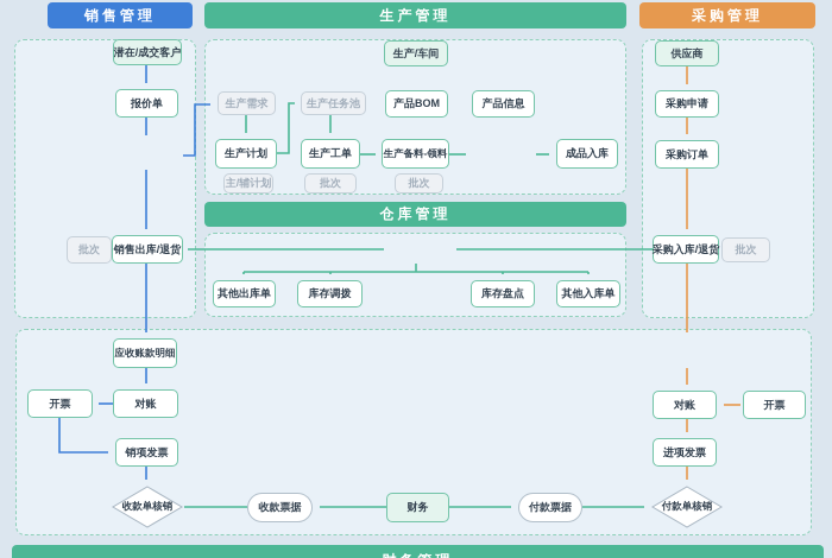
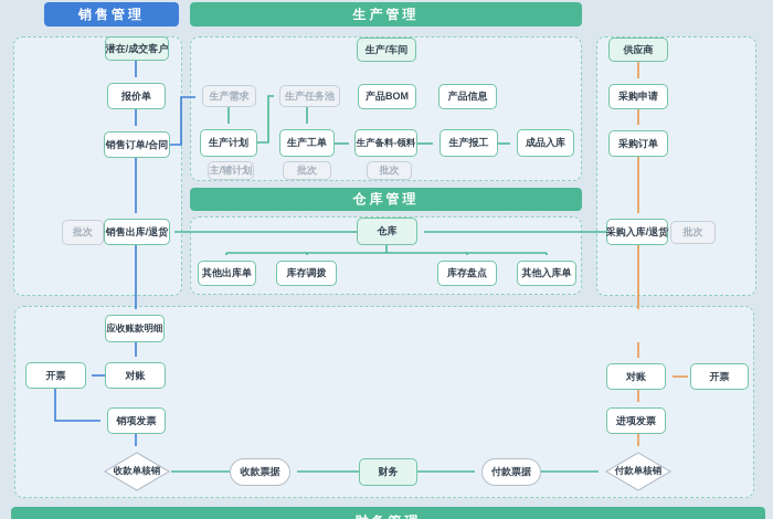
  销售管理
  生产管理
- 采购管理
  仓库管理
  潜在/成交客户
  报价单
+ 销售订单/合同
  批次
  销售出库/退货
  生产/车间
  生产需求
  生产任务池
  产品BOM
  产品信息
  生产计划
  生产工单
  生产备料-领料
+ 生产报工
  成品入库
  主/辅计划
  批次
  批次
+ 仓库
  其他出库单
  库存调拨
  库存盘点
  其他入库单
  供应商
  采购申请
  采购订单
  采购入库/退货
  批次
  应收账款明细
  开票
  对账
  销项发票
  收款单核销
  收款票据
  财务
  付款票据
  付款单核销
  对账
  开票
  进项发票
